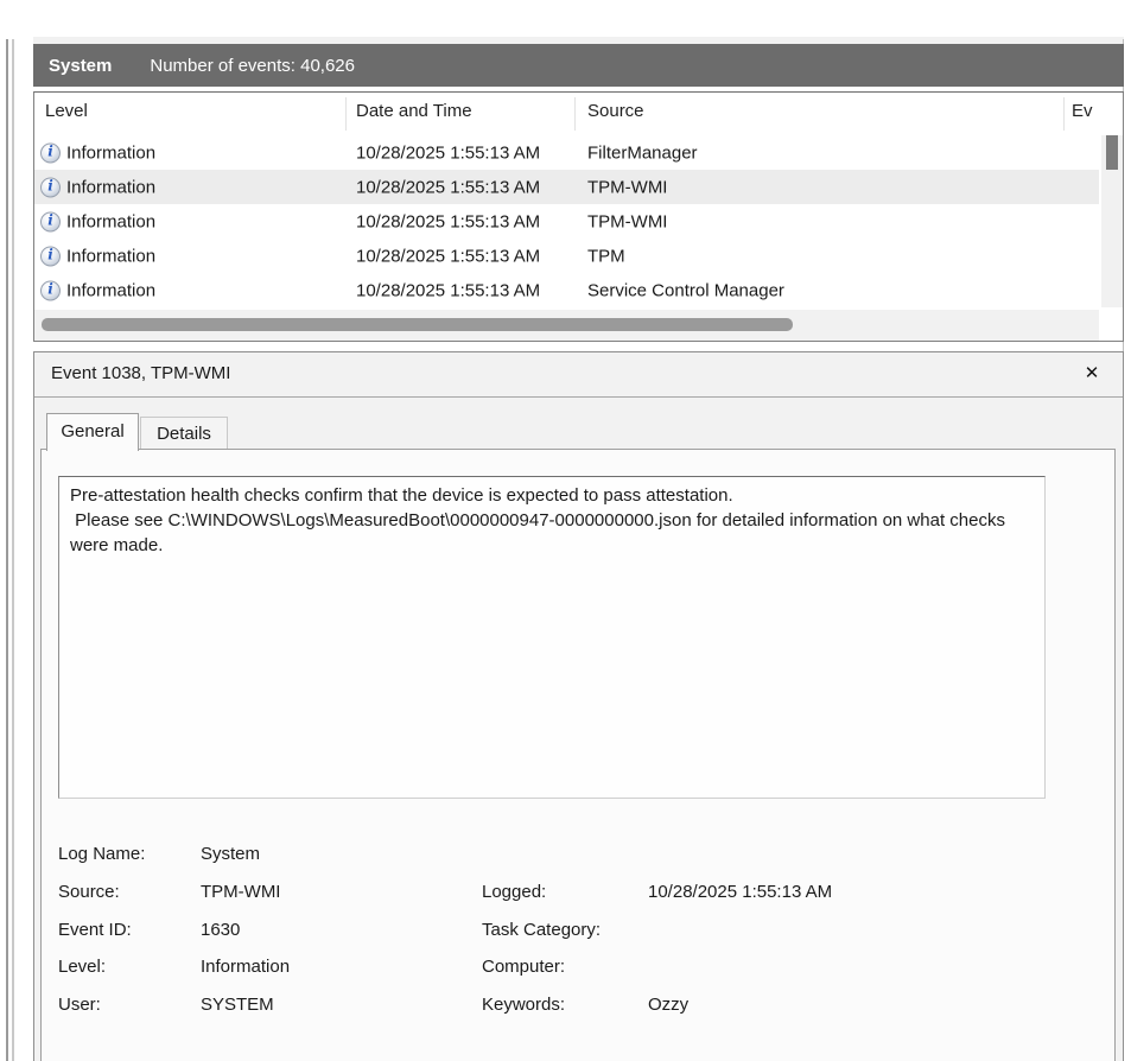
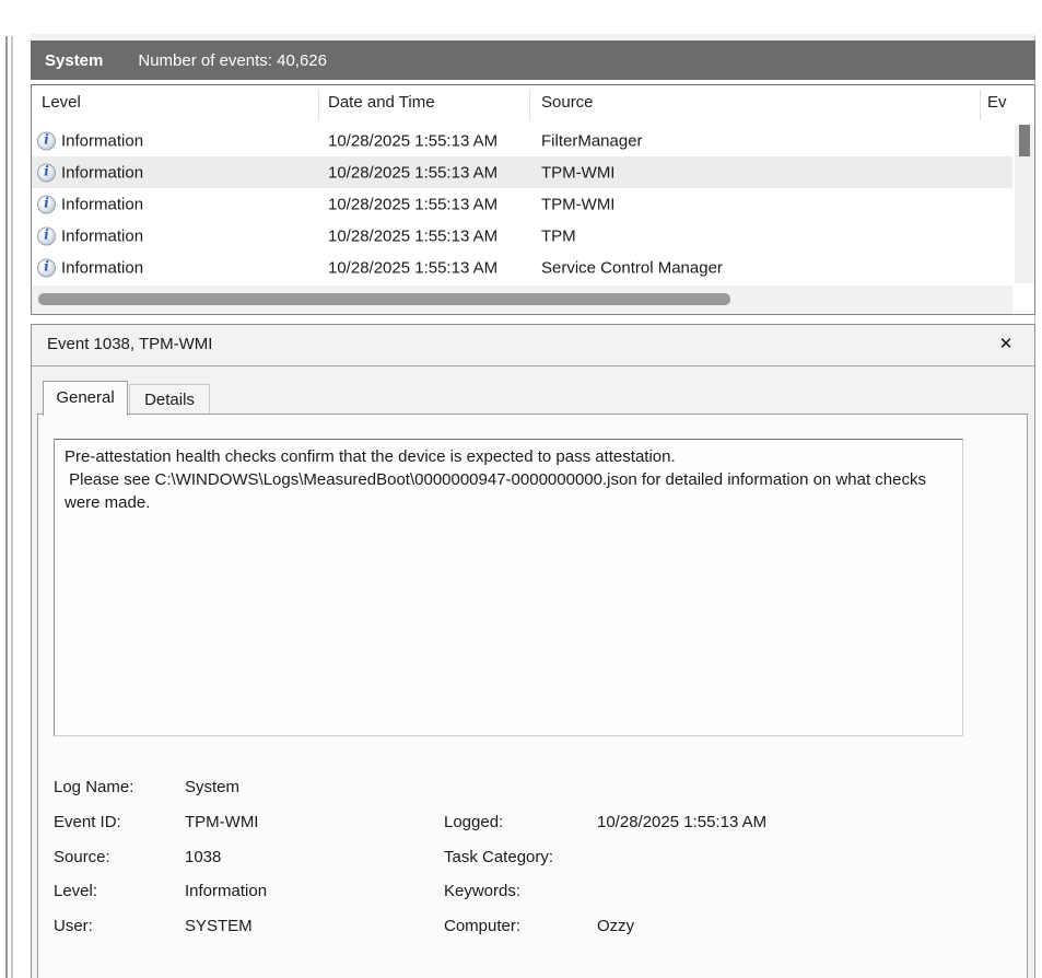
  System
  Number of events: 40,626
  Level
  Date and Time
  Source
  Ev
  i
  Information
  10/28/2025 1:55:13 AM
  FilterManager
  i
  Information
  10/28/2025 1:55:13 AM
  TPM-WMI
  i
  Information
  10/28/2025 1:55:13 AM
  TPM-WMI
  i
  Information
  10/28/2025 1:55:13 AM
  TPM
  i
  Information
  10/28/2025 1:55:13 AM
  Service Control Manager
  Event 1038, TPM-WMI
  ✕
  General
  Details
  Pre-attestation health checks confirm that the device is expected to pass attestation.
  Please see C:\WINDOWS\Logs\MeasuredBoot\0000000947-0000000000.json for detailed information on what checks were made.
  Log Name:
  System
- Source:
+ Event ID:
  TPM-WMI
  Logged:
  10/28/2025 1:55:13 AM
- Event ID:
+ Source:
- 1630
+ 1038
  Task Category:
  Level:
  Information
- Computer:
+ Keywords:
  User:
  SYSTEM
- Keywords:
+ Computer:
  Ozzy
